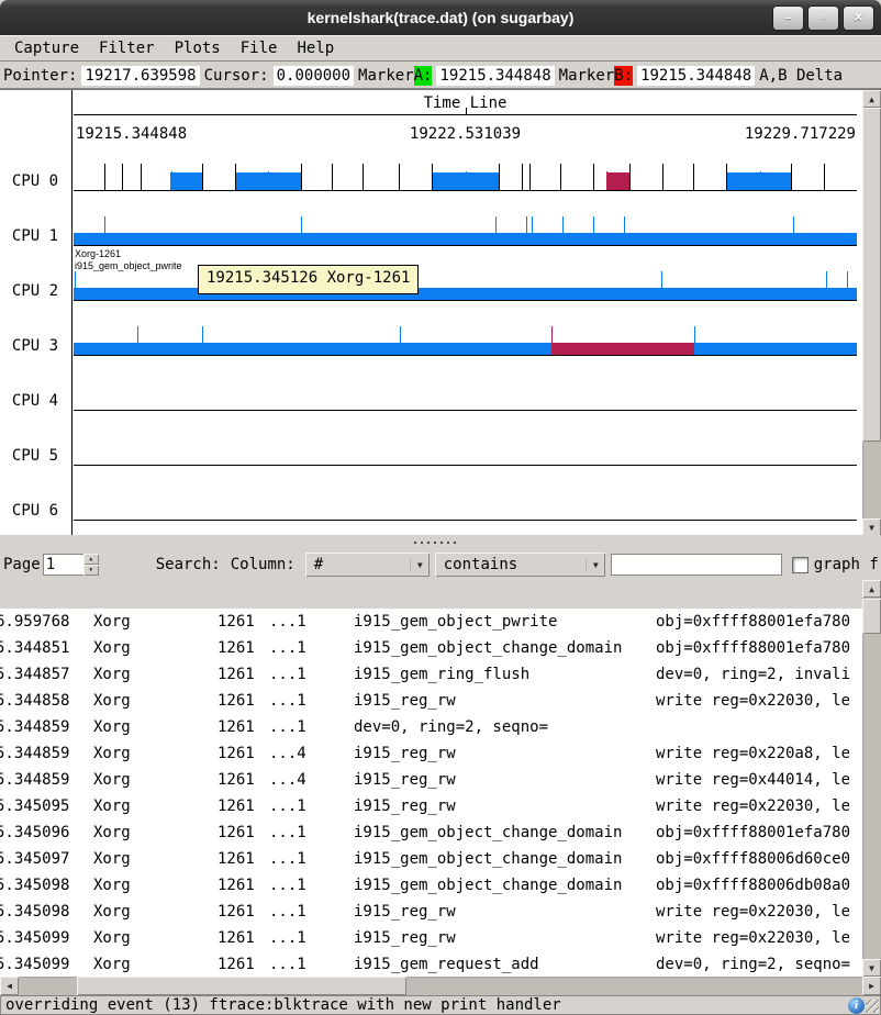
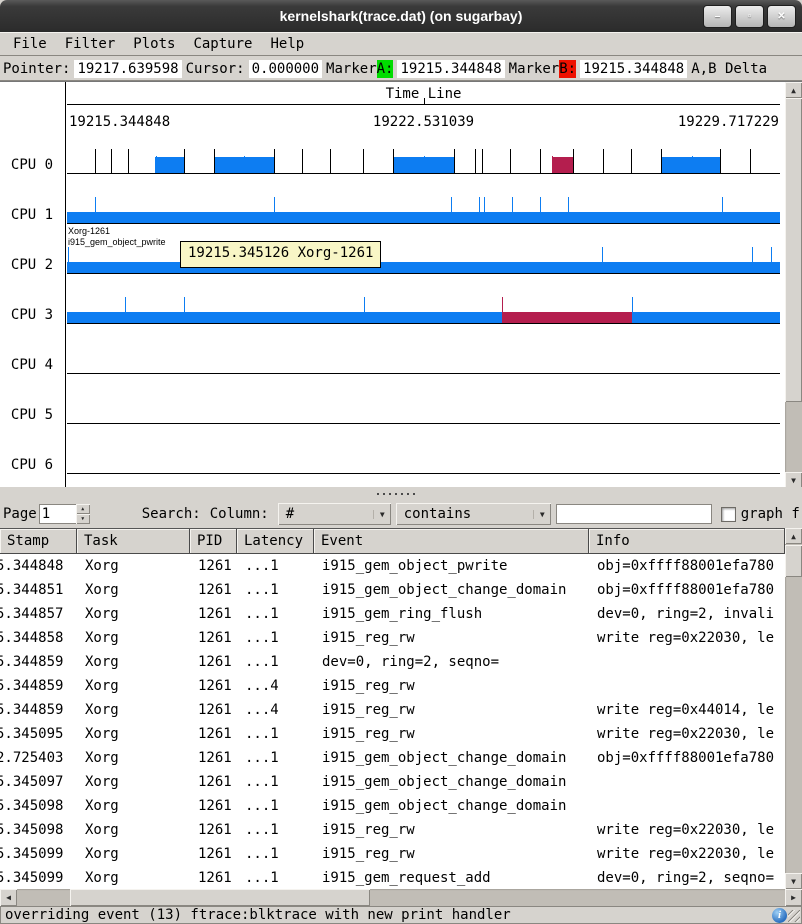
  kernelshark(trace.dat) (on sugarbay)
  –
  ▫
  ✕
- Capture
+ File
  Filter
  Plots
- File
+ Capture
  Help
  Pointer:
  19217.639598
  Cursor:
  0.000000
  Marker
  A:
  19215.344848
  Marker
  B:
  19215.344848
  A,B Delta
  Time Line
  19215.344848
  19222.531039
  19229.717229
  Xorg-1261
  i915_gem_object_pwrite
  19215.345126 Xorg-1261
  ▲
  ▼
  CPU 0
  CPU 1
  CPU 2
  CPU 3
  CPU 4
  CPU 5
  CPU 6
  Page
  1
  Search:
  Column:
  #
  ▼
  contains
  ▼
  graph f
+ Stamp
+ Task
+ PID
+ Latency
+ Event
+ Info
- 6.959768
+ 5.344848
  Xorg
  1261
  ...1
  i915_gem_object_pwrite
  obj=0xffff88001efa780
  5.344851
  Xorg
  1261
  ...1
  i915_gem_object_change_domain
  obj=0xffff88001efa780
  5.344857
  Xorg
  1261
  ...1
  i915_gem_ring_flush
  dev=0, ring=2, invali
  5.344858
  Xorg
  1261
  ...1
  i915_reg_rw
  write reg=0x22030, le
  5.344859
  Xorg
  1261
  ...1
  dev=0, ring=2, seqno=
  5.344859
  Xorg
  1261
  ...4
  i915_reg_rw
- write reg=0x220a8, le
  5.344859
  Xorg
  1261
  ...4
  i915_reg_rw
  write reg=0x44014, le
  5.345095
  Xorg
  1261
  ...1
  i915_reg_rw
  write reg=0x22030, le
- 5.345096
+ 2.725403
  Xorg
  1261
  ...1
  i915_gem_object_change_domain
  obj=0xffff88001efa780
  5.345097
  Xorg
  1261
  ...1
  i915_gem_object_change_domain
- obj=0xffff88006d60ce0
  5.345098
  Xorg
  1261
  ...1
  i915_gem_object_change_domain
- obj=0xffff88006db08a0
  5.345098
  Xorg
  1261
  ...1
  i915_reg_rw
  write reg=0x22030, le
  5.345099
  Xorg
  1261
  ...1
  i915_reg_rw
  write reg=0x22030, le
  5.345099
  Xorg
  1261
  ...1
  i915_gem_request_add
  dev=0, ring=2, seqno=
  ▲
  ▼
  ◀
  ▶
  overriding event (13) ftrace:blktrace with new print handler
  i
